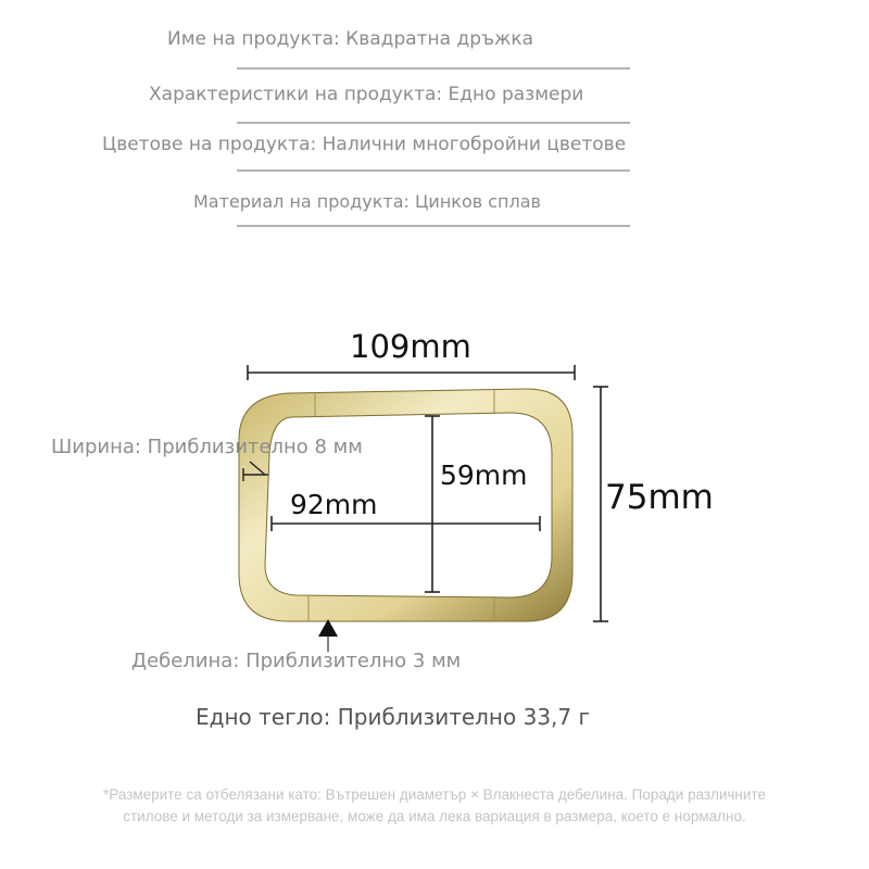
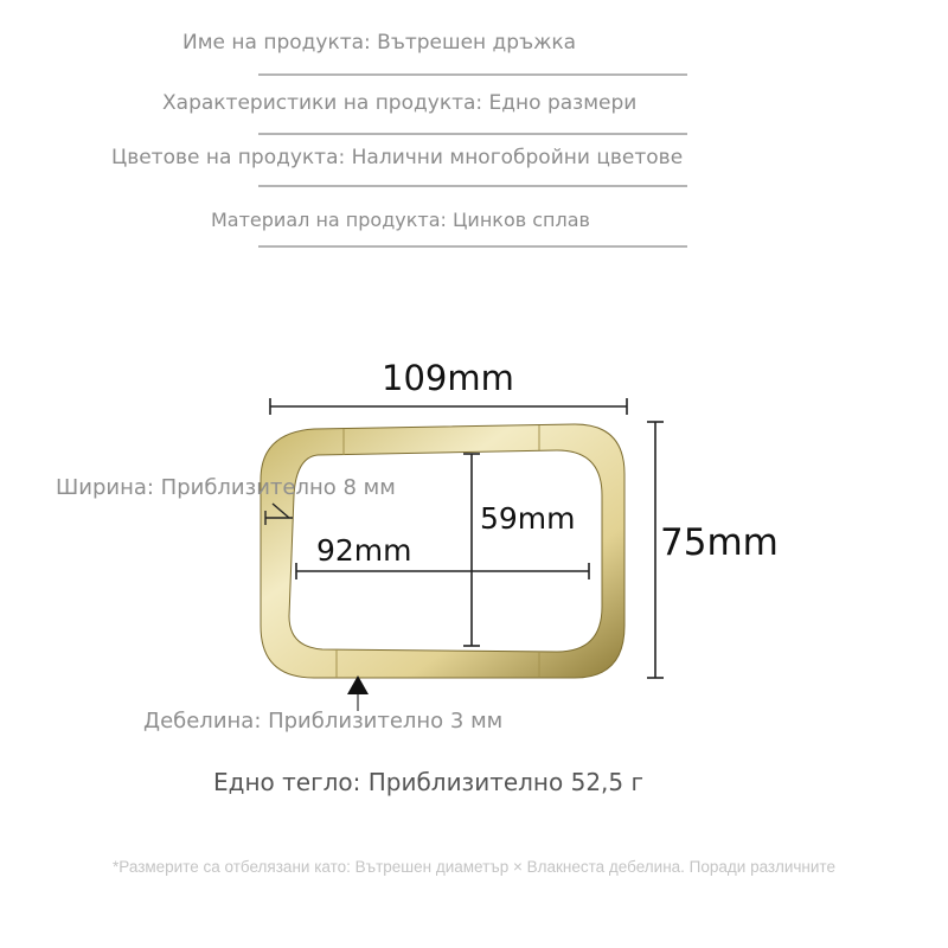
- Име на продукта: Квадратна дръжка
+ Име на продукта: Вътрешен дръжка
  Характеристики на продукта: Едно размери
  Цветове на продукта: Налични многобройни цветове
  Материал на продукта: Цинков сплав
  109mm
  75mm
  59mm
  92mm
  Ширина: Приблизително 8 мм
  Дебелина: Приблизително 3 мм
- Едно тегло: Приблизително 33,7 г
+ Едно тегло: Приблизително 52,5 г
  *Размерите са отбелязани като: Вътрешен диаметър × Влакнеста дебелина. Поради различните
- стилове и методи за измерване, може да има лека вариация в размера, което е нормално.
